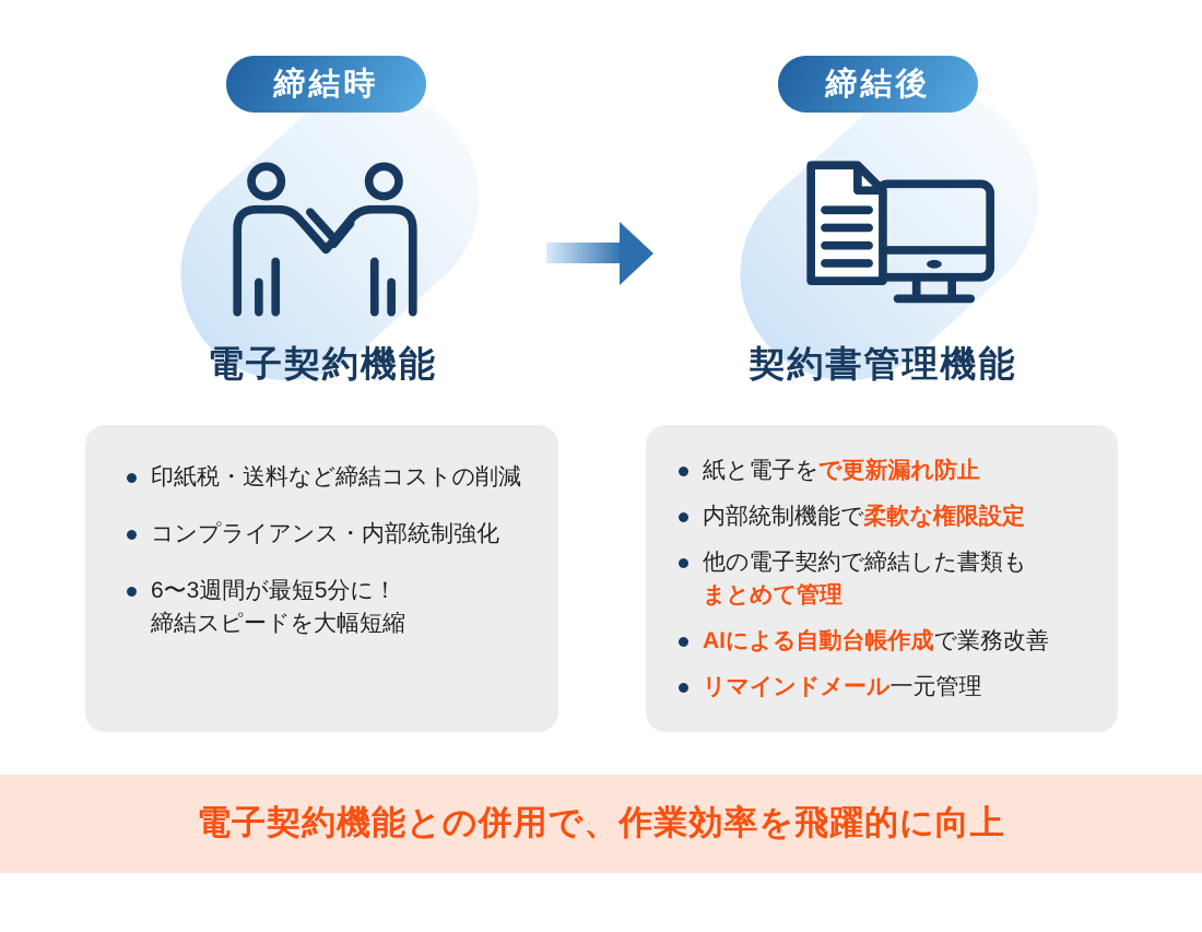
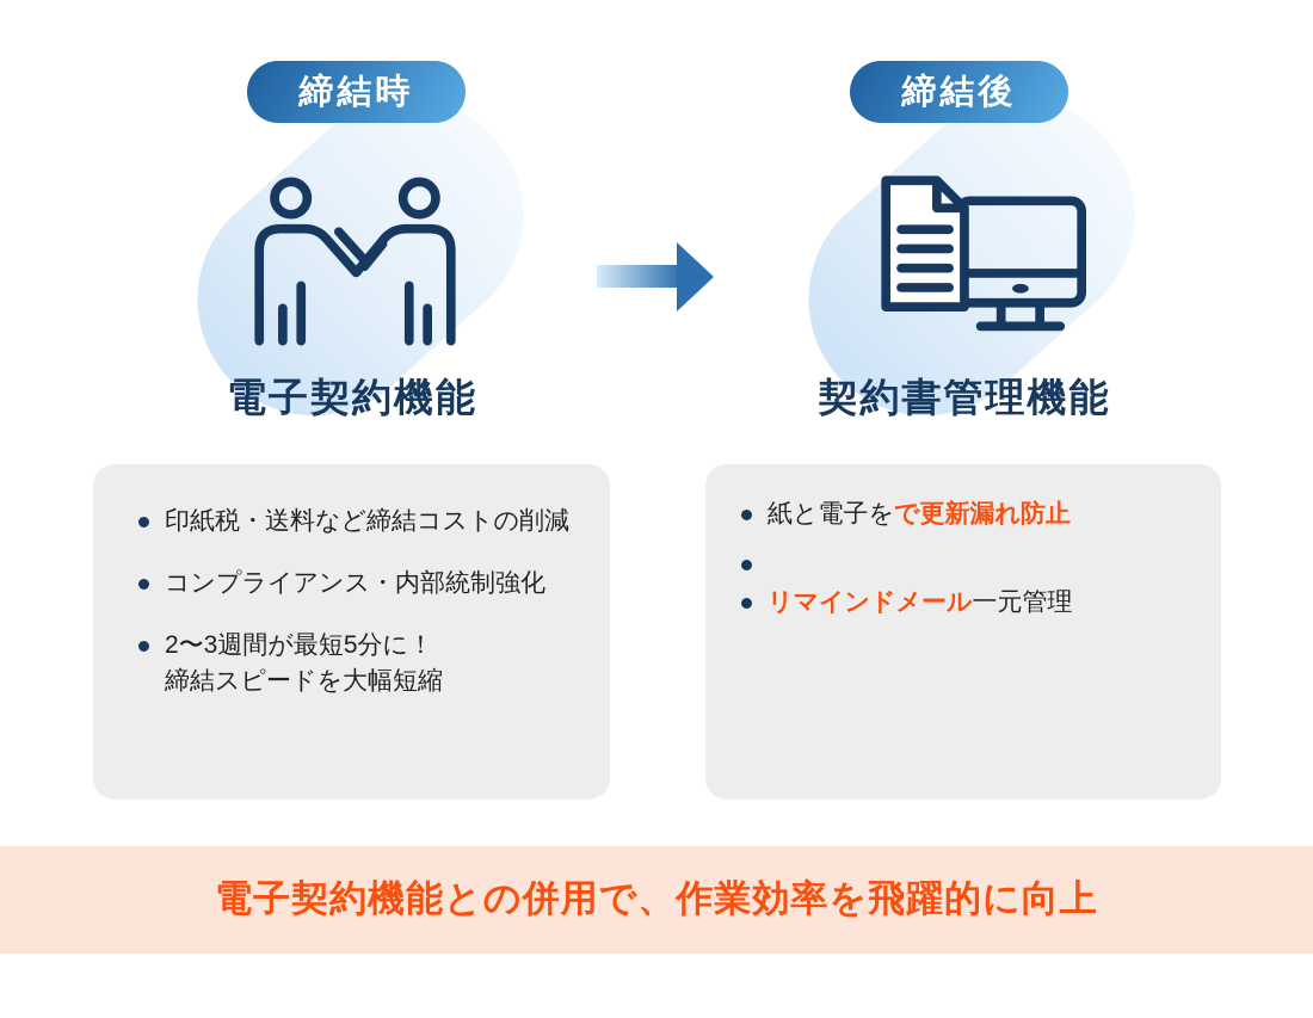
  締結時
  電子契約機能
  印紙税・送料など締結コストの削減
  コンプライアンス・内部統制強化
- 6〜3週間が最短5分に！
+ 2〜3週間が最短5分に！
  締結スピードを大幅短縮
  締結後
  契約書管理機能
  紙と電子をで更新漏れ防止
- 内部統制機能で柔軟な権限設定
- 他の電子契約で締結した書類も
- まとめて管理
- AIによる自動台帳作成で業務改善
  リマインドメール一元管理
  電子契約機能との併用で、作業効率を飛躍的に向上
